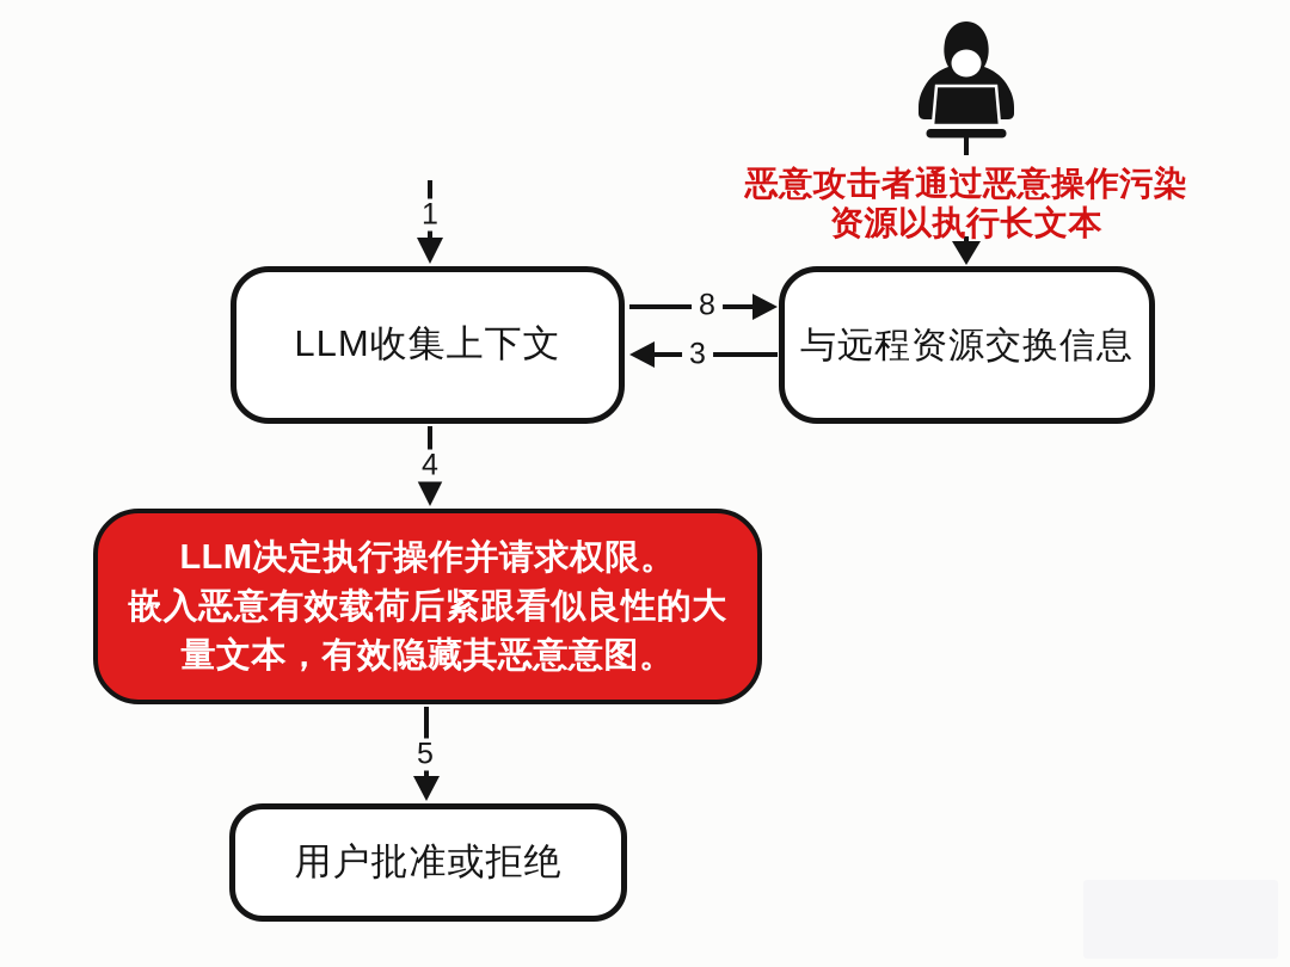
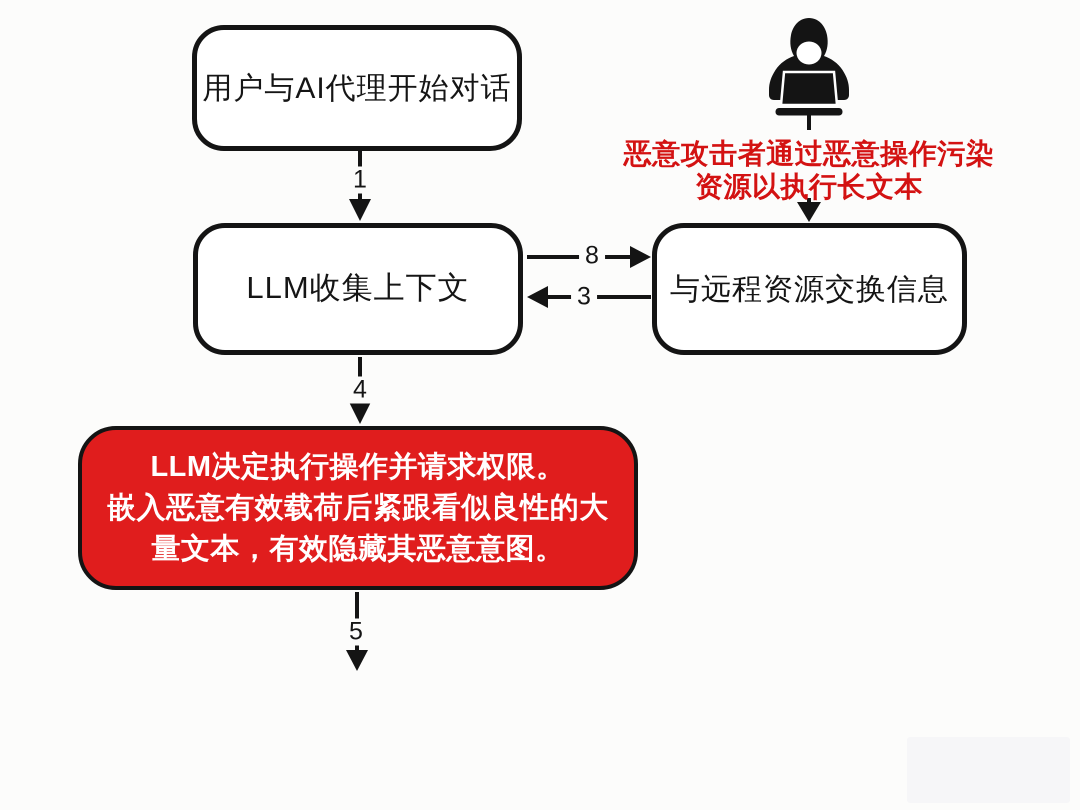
  恶意攻击者通过恶意操作污染
  资源以执行长文本
+ 用户与AI代理开始对话
  LLM收集上下文
  与远程资源交换信息
  LLM决定执行操作并请求权限。
  嵌入恶意有效载荷后紧跟看似良性的大
  量文本，有效隐藏其恶意意图。
- 用户批准或拒绝
  1
  8
  3
  4
  5
